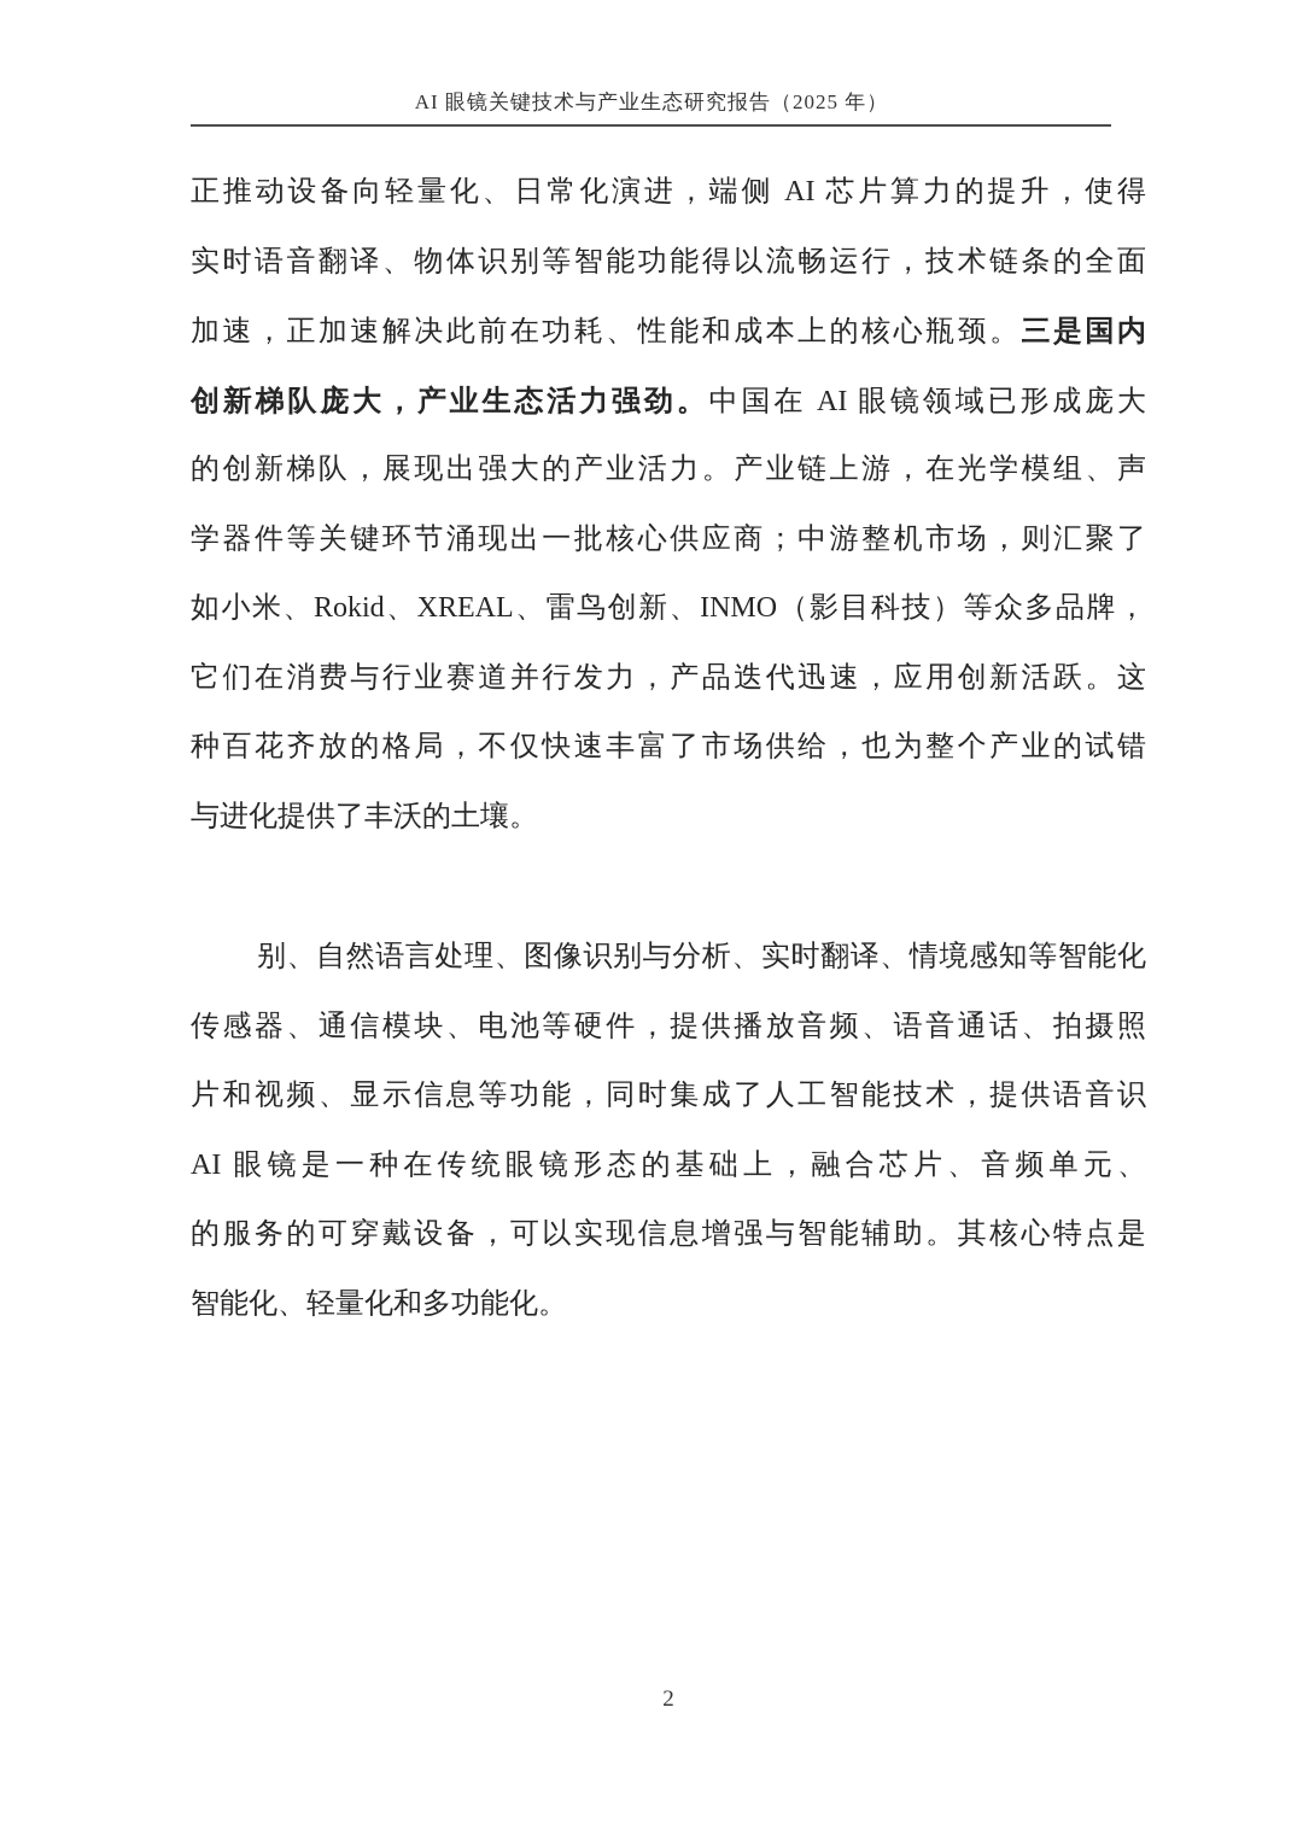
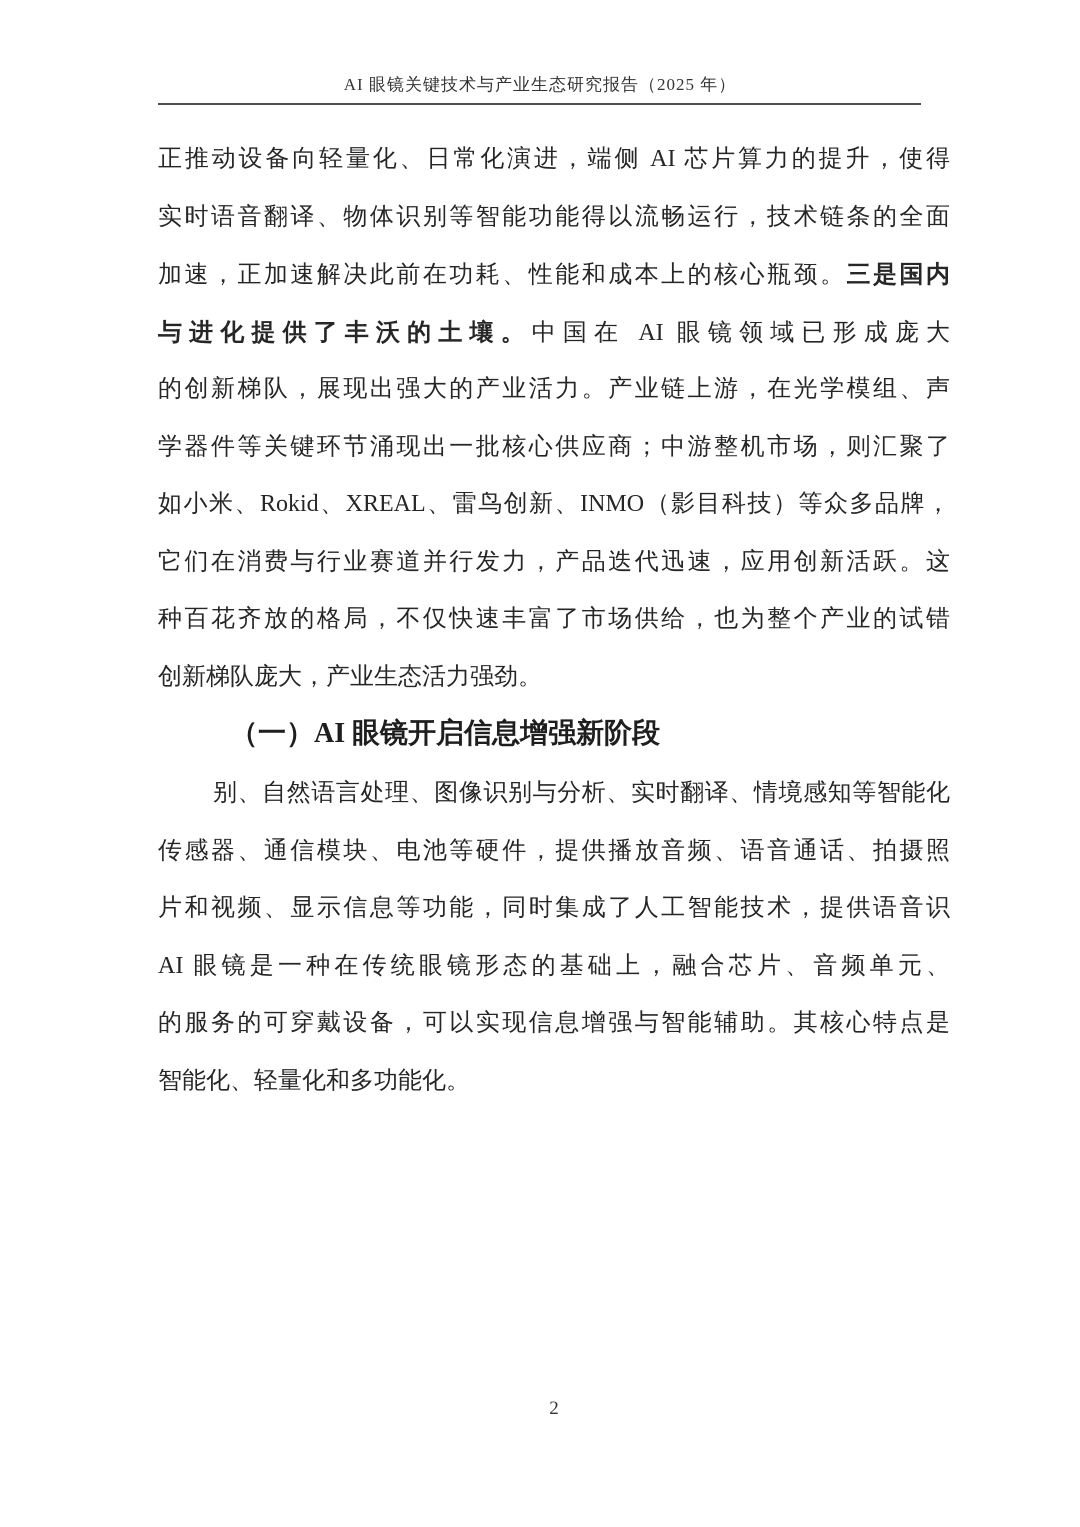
  AI 眼镜关键技术与产业生态研究报告（2025 年）
  正推动设备向轻量化、日常化演进，端侧 AI 芯片算力的提升，使得
  实时语音翻译、物体识别等智能功能得以流畅运行，技术链条的全面
  加速，正加速解决此前在功耗、性能和成本上的核心瓶颈。三是国内
- 创新梯队庞大，产业生态活力强劲。中国在 AI 眼镜领域已形成庞大
+ 与进化提供了丰沃的土壤。中国在 AI 眼镜领域已形成庞大
  的创新梯队，展现出强大的产业活力。产业链上游，在光学模组、声
  学器件等关键环节涌现出一批核心供应商；中游整机市场，则汇聚了
  如小米、Rokid、XREAL、雷鸟创新、INMO（影目科技）等众多品牌，
  它们在消费与行业赛道并行发力，产品迭代迅速，应用创新活跃。这
  种百花齐放的格局，不仅快速丰富了市场供给，也为整个产业的试错
- 与进化提供了丰沃的土壤。
+ 创新梯队庞大，产业生态活力强劲。
+ （一）AI 眼镜开启信息增强新阶段
  别、自然语言处理、图像识别与分析、实时翻译、情境感知等智能化
  传感器、通信模块、电池等硬件，提供播放音频、语音通话、拍摄照
  片和视频、显示信息等功能，同时集成了人工智能技术，提供语音识
  AI 眼镜是一种在传统眼镜形态的基础上，融合芯片、音频单元、
  的服务的可穿戴设备，可以实现信息增强与智能辅助。其核心特点是
  智能化、轻量化和多功能化。
  2
